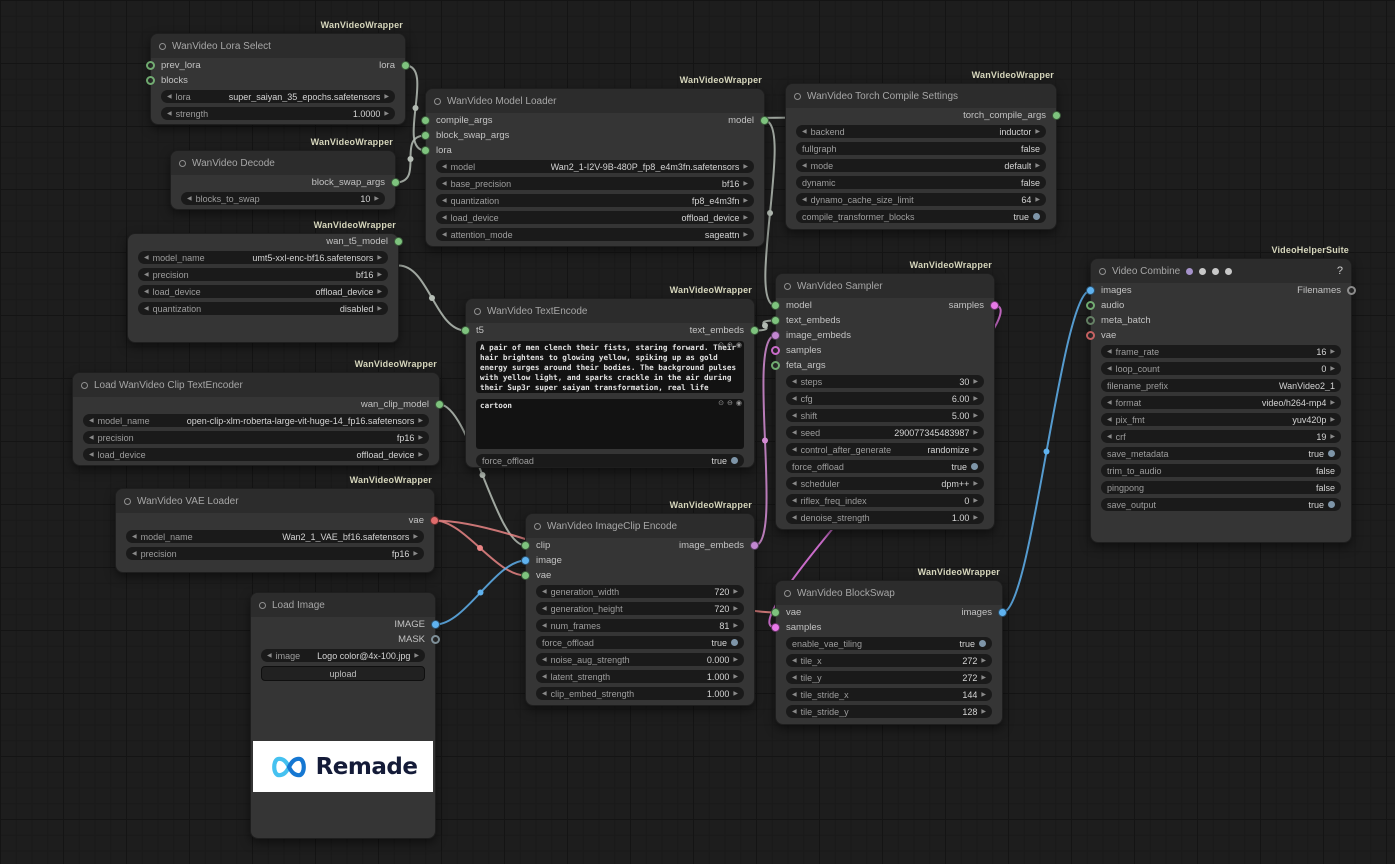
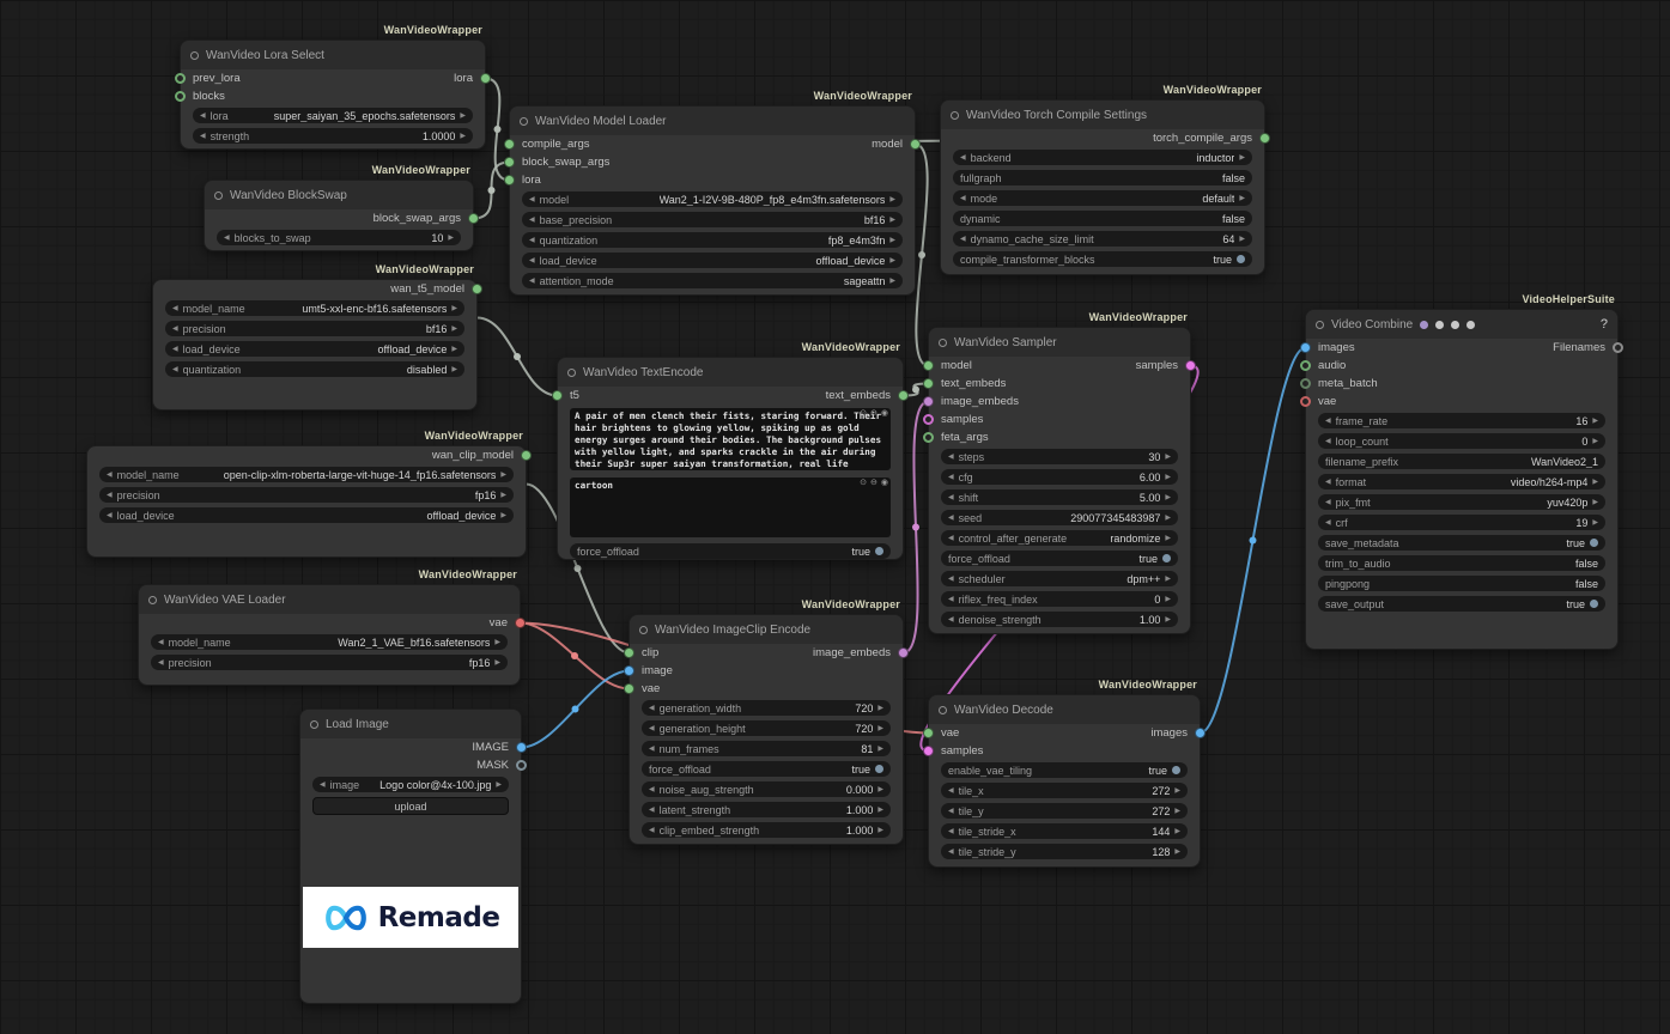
  WanVideoWrapper
  WanVideo Lora Select
  prev_lora
  lora
  blocks
  lora
  super_saiyan_35_epochs.safetensors
  strength
  1.0000
  WanVideoWrapper
- WanVideo Decode
+ WanVideo BlockSwap
  block_swap_args
  blocks_to_swap
  10
  WanVideoWrapper
  wan_t5_model
  model_name
  umt5-xxl-enc-bf16.safetensors
  precision
  bf16
  load_device
  offload_device
  quantization
  disabled
  WanVideoWrapper
- Load WanVideo Clip TextEncoder
  wan_clip_model
  model_name
  open-clip-xlm-roberta-large-vit-huge-14_fp16.safetensors
  precision
  fp16
  load_device
  offload_device
  WanVideoWrapper
  WanVideo VAE Loader
  vae
  model_name
  Wan2_1_VAE_bf16.safetensors
  precision
  fp16
  Load Image
  IMAGE
  MASK
  image
  Logo color@4x-100.jpg
  upload
  Remade
  WanVideoWrapper
  WanVideo Model Loader
  compile_args
  model
  block_swap_args
  lora
  model
  Wan2_1-I2V-9B-480P_fp8_e4m3fn.safetensors
  base_precision
  bf16
  quantization
  fp8_e4m3fn
  load_device
  offload_device
  attention_mode
  sageattn
  WanVideoWrapper
  WanVideo TextEncode
  t5
  text_embeds
  A pair of men clench their fists, staring forward. Their hair brightens to glowing yellow, spiking up as gold energy surges around their bodies. The background pulses with yellow light, and sparks crackle in the air during their Sup3r super saiyan transformation, real life
  cartoon
  force_offload
  true
  WanVideoWrapper
  WanVideo Torch Compile Settings
  torch_compile_args
  backend
  inductor
  fullgraph
  false
  mode
  default
  dynamic
  false
  dynamo_cache_size_limit
  64
  compile_transformer_blocks
  true
  WanVideoWrapper
  WanVideo Sampler
  model
  samples
  text_embeds
  image_embeds
  samples
  feta_args
  steps
  30
  cfg
  6.00
  shift
  5.00
  seed
  290077345483987
  control_after_generate
  randomize
  force_offload
  true
  scheduler
  dpm++
  riflex_freq_index
  0
  denoise_strength
  1.00
  WanVideoWrapper
  WanVideo ImageClip Encode
  clip
  image_embeds
  image
  vae
  generation_width
  720
  generation_height
  720
  num_frames
  81
  force_offload
  true
  noise_aug_strength
  0.000
  latent_strength
  1.000
  clip_embed_strength
  1.000
  WanVideoWrapper
- WanVideo BlockSwap
+ WanVideo Decode
  vae
  images
  samples
  enable_vae_tiling
  true
  tile_x
  272
  tile_y
  272
  tile_stride_x
  144
  tile_stride_y
  128
  VideoHelperSuite
  Video Combine
  ?
  images
  Filenames
  audio
  meta_batch
  vae
  frame_rate
  16
  loop_count
  0
  filename_prefix
  WanVideo2_1
  format
  video/h264-mp4
  pix_fmt
  yuv420p
  crf
  19
  save_metadata
  true
  trim_to_audio
  false
  pingpong
  false
  save_output
  true
